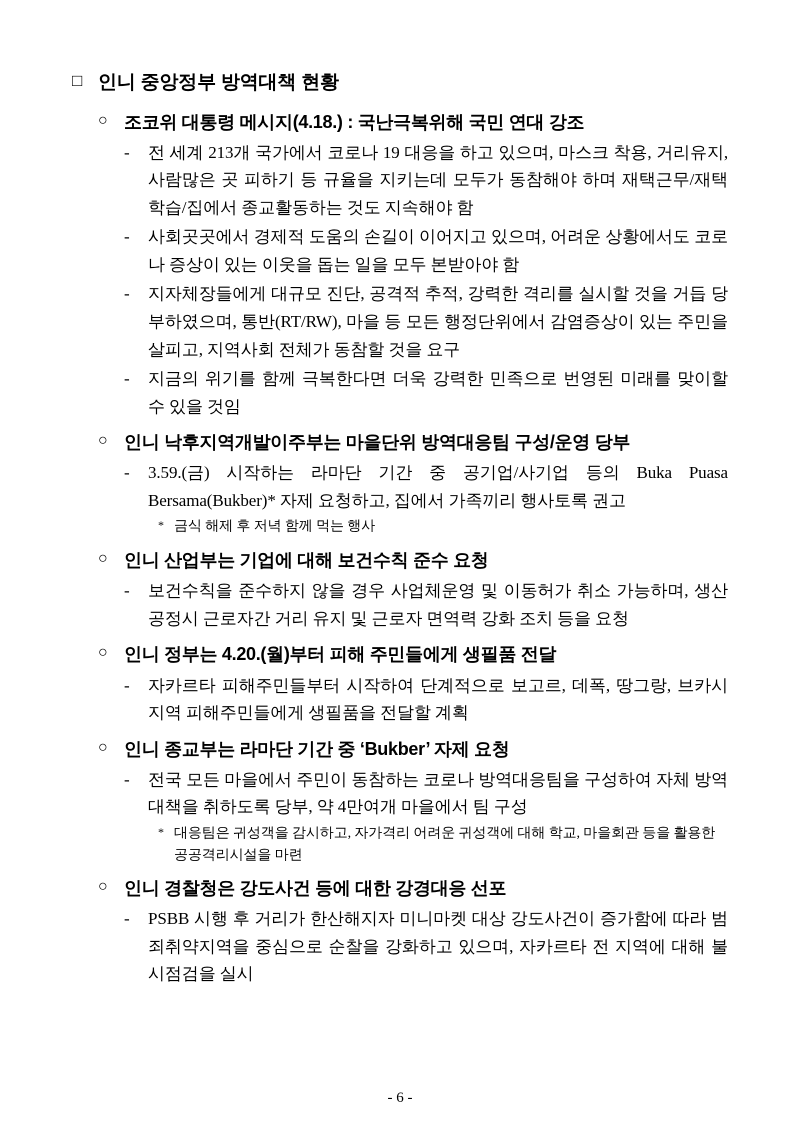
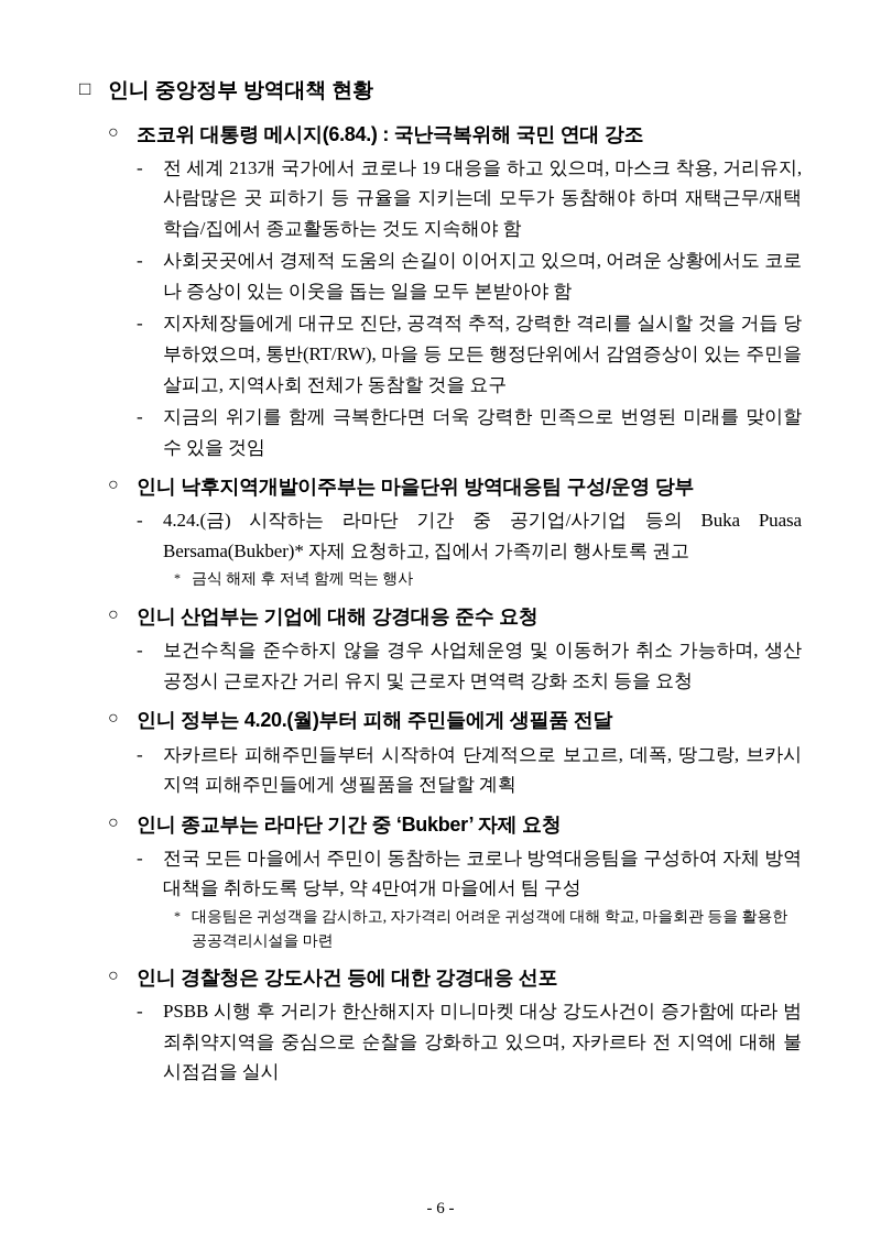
  □
  인니 중앙정부 방역대책 현황
  ○
- 조코위 대통령 메시지(4.18.) : 국난극복위해 국민 연대 강조
+ 조코위 대통령 메시지(6.84.) : 국난극복위해 국민 연대 강조
  -
  전 세계 213개 국가에서 코로나 19 대응을 하고 있으며, 마스크 착용, 거리유지, 사람많은 곳 피하기 등 규율을 지키는데 모두가 동참해야 하며 재택근무/재택학습/집에서 종교활동하는 것도 지속해야 함
  -
  사회곳곳에서 경제적 도움의 손길이 이어지고 있으며, 어려운 상황에서도 코로나 증상이 있는 이웃을 돕는 일을 모두 본받아야 함
  -
  지자체장들에게 대규모 진단, 공격적 추적, 강력한 격리를 실시할 것을 거듭 당부하였으며, 통반(RT/RW), 마을 등 모든 행정단위에서 감염증상이 있는 주민을 살피고, 지역사회 전체가 동참할 것을 요구
  -
  지금의 위기를 함께 극복한다면 더욱 강력한 민족으로 번영된 미래를 맞이할 수 있을 것임
  ○
  인니 낙후지역개발이주부는 마을단위 방역대응팀 구성/운영 당부
  -
- 3.59.(금) 시작하는 라마단 기간 중 공기업/사기업 등의 Buka Puasa Bersama(Bukber)* 자제 요청하고, 집에서 가족끼리 행사토록 권고
+ 4.24.(금) 시작하는 라마단 기간 중 공기업/사기업 등의 Buka Puasa Bersama(Bukber)* 자제 요청하고, 집에서 가족끼리 행사토록 권고
  *
  금식 해제 후 저녁 함께 먹는 행사
  ○
- 인니 산업부는 기업에 대해 보건수칙 준수 요청
+ 인니 산업부는 기업에 대해 강경대응 준수 요청
  -
  보건수칙을 준수하지 않을 경우 사업체운영 및 이동허가 취소 가능하며, 생산공정시 근로자간 거리 유지 및 근로자 면역력 강화 조치 등을 요청
  ○
  인니 정부는 4.20.(월)부터 피해 주민들에게 생필품 전달
  -
  자카르타 피해주민들부터 시작하여 단계적으로 보고르, 데폭, 땅그랑, 브카시 지역 피해주민들에게 생필품을 전달할 계획
  ○
  인니 종교부는 라마단 기간 중 ‘Bukber’ 자제 요청
  -
  전국 모든 마을에서 주민이 동참하는 코로나 방역대응팀을 구성하여 자체 방역대책을 취하도록 당부, 약 4만여개 마을에서 팀 구성
  *
  대응팀은 귀성객을 감시하고, 자가격리 어려운 귀성객에 대해 학교, 마을회관 등을 활용한 공공격리시설을 마련
  ○
  인니 경찰청은 강도사건 등에 대한 강경대응 선포
  -
  PSBB 시행 후 거리가 한산해지자 미니마켓 대상 강도사건이 증가함에 따라 범죄취약지역을 중심으로 순찰을 강화하고 있으며, 자카르타 전 지역에 대해 불시점검을 실시
  - 6 -
